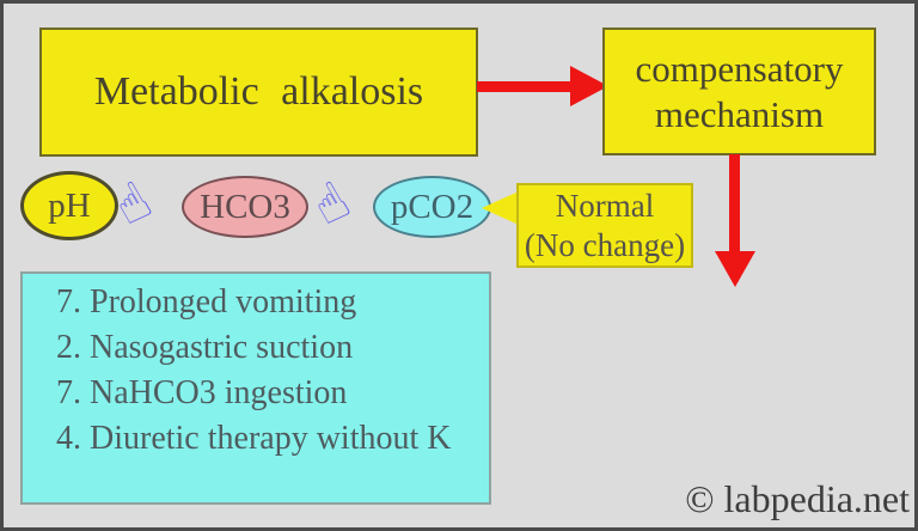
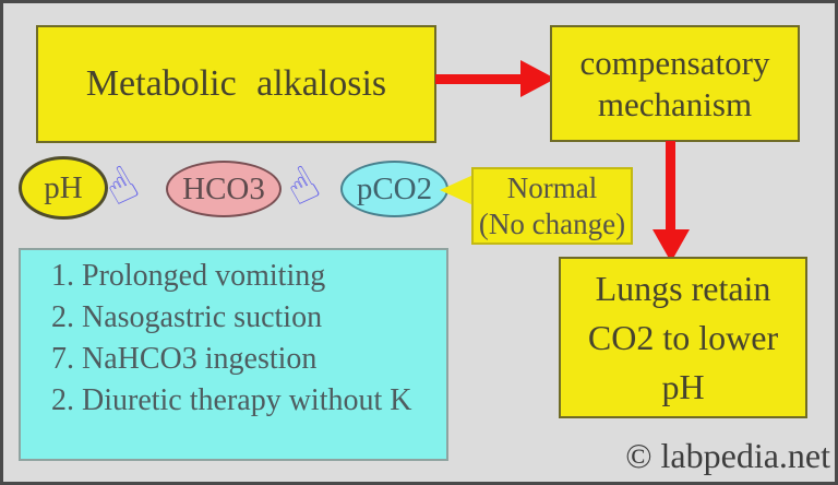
  Metabolic alkalosis
  compensatory mechanism
  pH
  HCO3
  pCO2
  Normal
  (No change)
- 7. Prolonged vomiting
+ 1. Prolonged vomiting
  2. Nasogastric suction
  7. NaHCO3 ingestion
- 4. Diuretic therapy without K
+ 2. Diuretic therapy without K
+ Lungs retain CO2 to lower pH
  © labpedia.net
